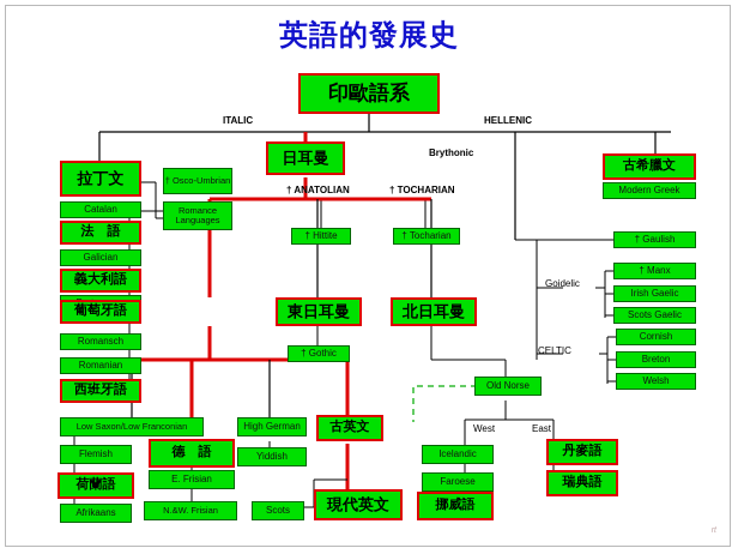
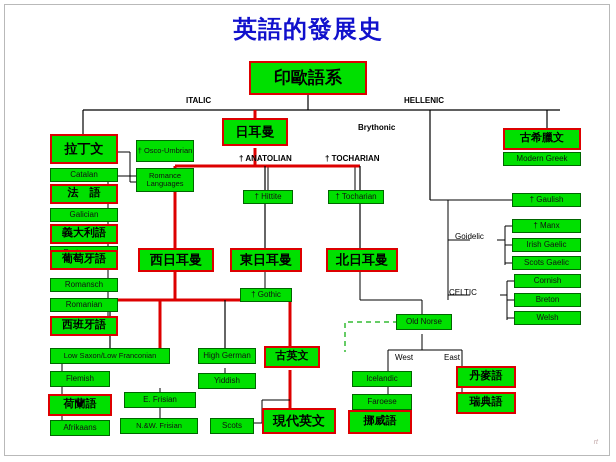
  英語的發展史
  ITALIC
  HELLENIC
  Brythonic
  † ANATOLIAN
  † TOCHARIAN
  Goidelic
  CELTIC
  West
  East
  印歐語系
  拉丁文
  † Osco-Umbrian
  Romance Languages
  Catalan
  法 語
  Galician
  義大利語
  葡萄牙語
  Romansch
  Romanian
  西班牙語
  日耳曼
  † Hittite
  † Tocharian
  古希臘文
  Modern Greek
  † Gaulish
  † Manx
  Irish Gaelic
  Scots Gaelic
  Cornish
  Breton
  Welsh
+ 西日耳曼
  東日耳曼
  北日耳曼
  † Gothic
  Old Norse
  Low Saxon/Low Franconian
  High German
  古英文
  Flemish
- 德 語
  Yiddish
  荷蘭語
  E. Frisian
  Icelandic
  Faroese
  丹麥語
  瑞典語
  Afrikaans
  N.&W. Frisian
  Scots
  現代英文
  挪威語
